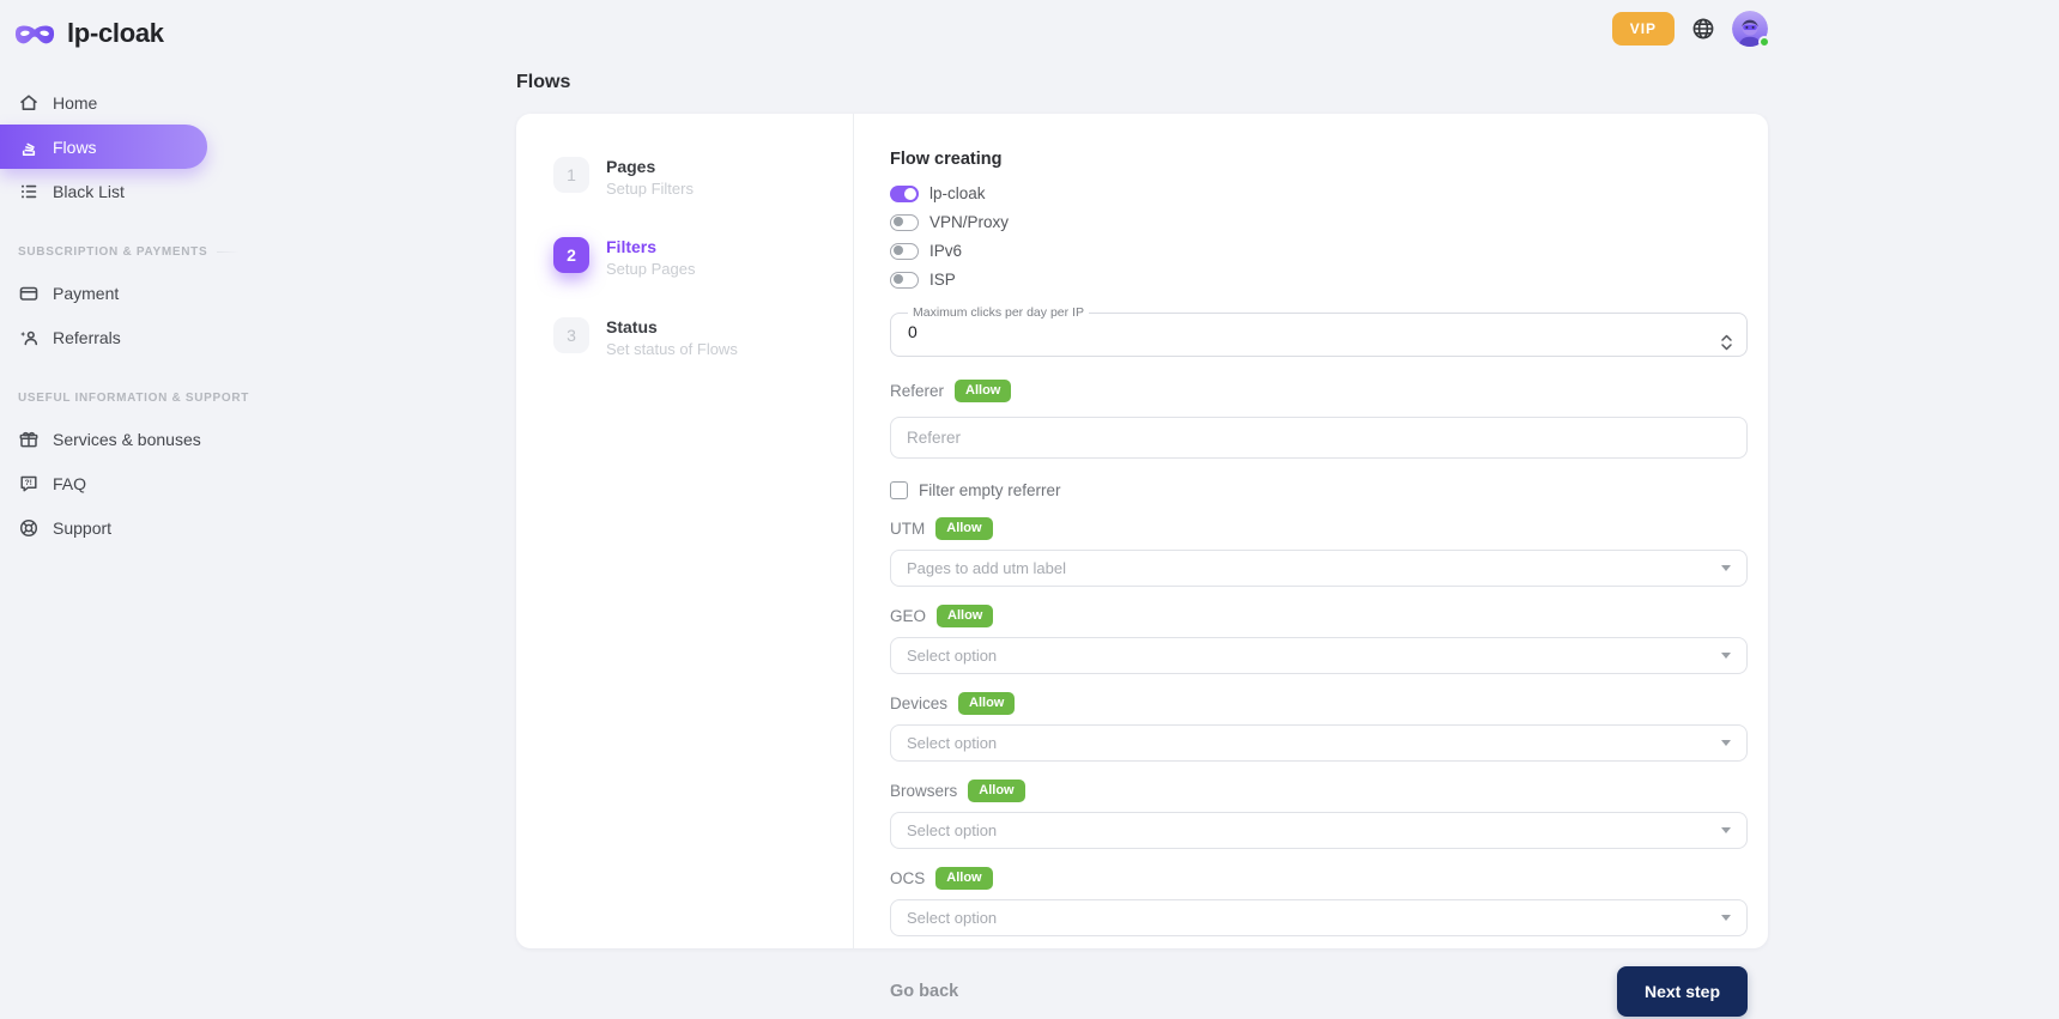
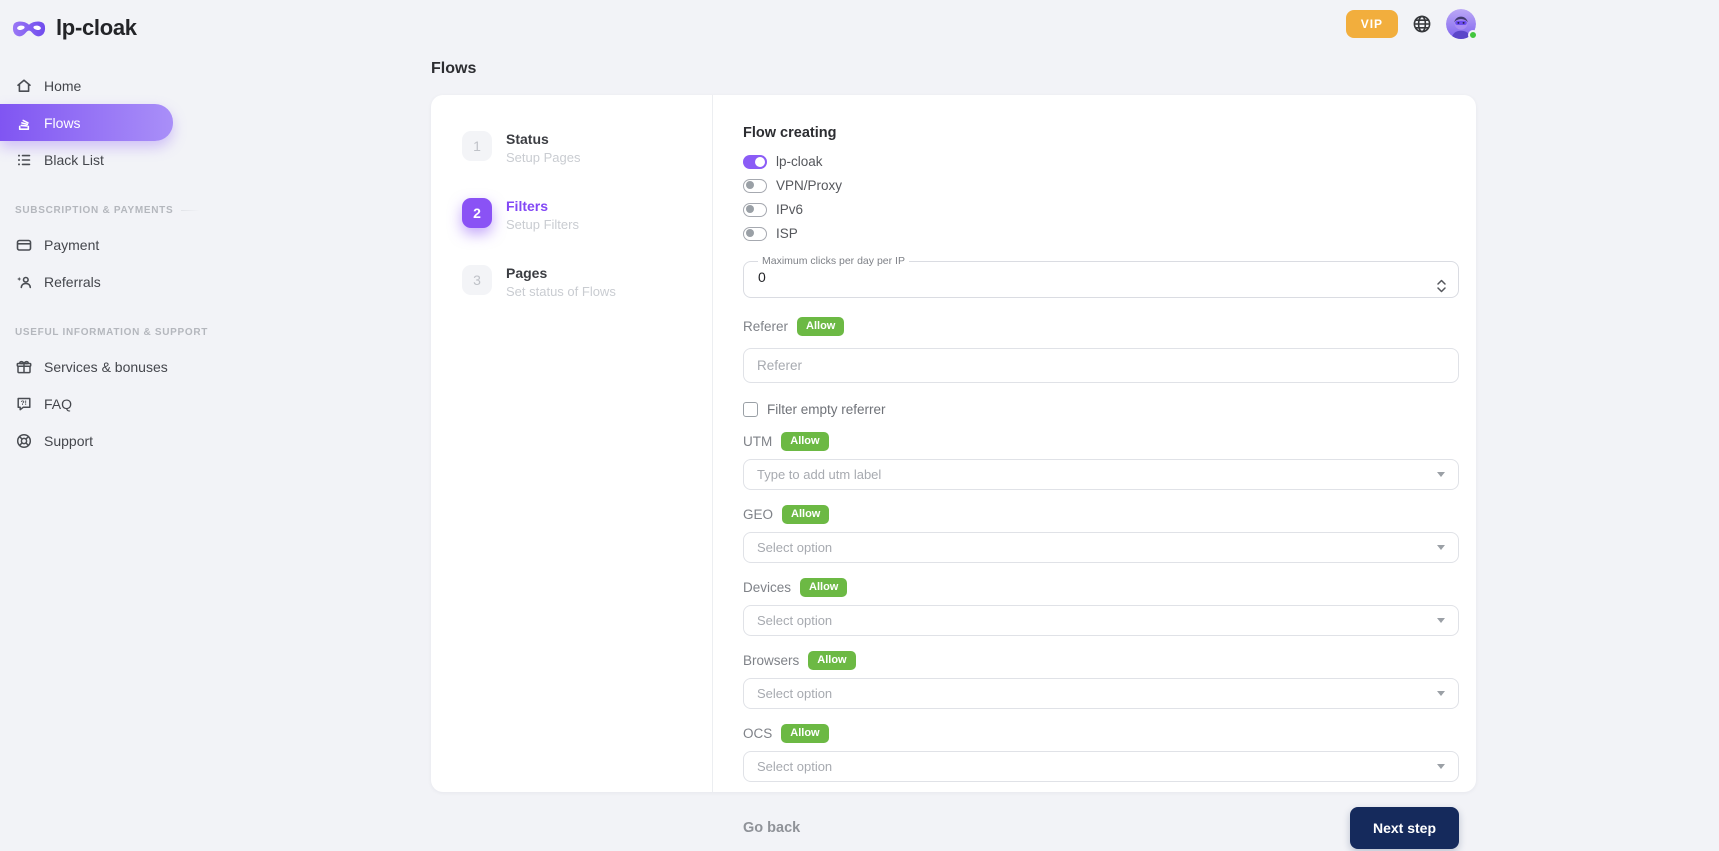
  lp-cloak
  Home
  Flows
  Black List
  SUBSCRIPTION & PAYMENTS
  Payment
  Referrals
  USEFUL INFORMATION & SUPPORT
  Services & bonuses
  FAQ
  Support
  VIP
  Flows
  1
- Pages
+ Status
- Setup Filters
+ Setup Pages
  2
  Filters
- Setup Pages
+ Setup Filters
  3
- Status
+ Pages
  Set status of Flows
  Flow creating
  lp-cloak
  VPN/Proxy
  IPv6
  ISP
  Maximum clicks per day per IP
  0
  Referer
  Allow
  Referer
  Filter empty referrer
  UTM
  Allow
- Pages to add utm label
+ Type to add utm label
  GEO
  Allow
  Select option
  Devices
  Allow
  Select option
  Browsers
  Allow
  Select option
  OCS
  Allow
  Select option
  Go back
  Next step
